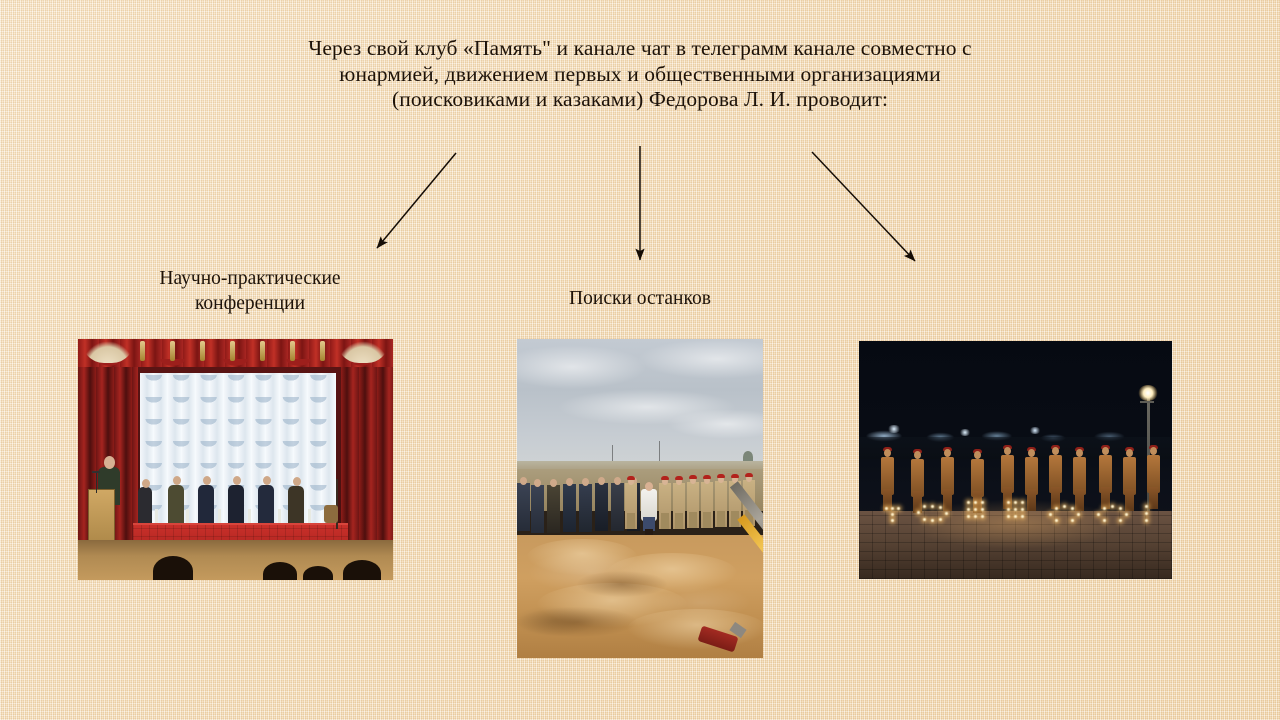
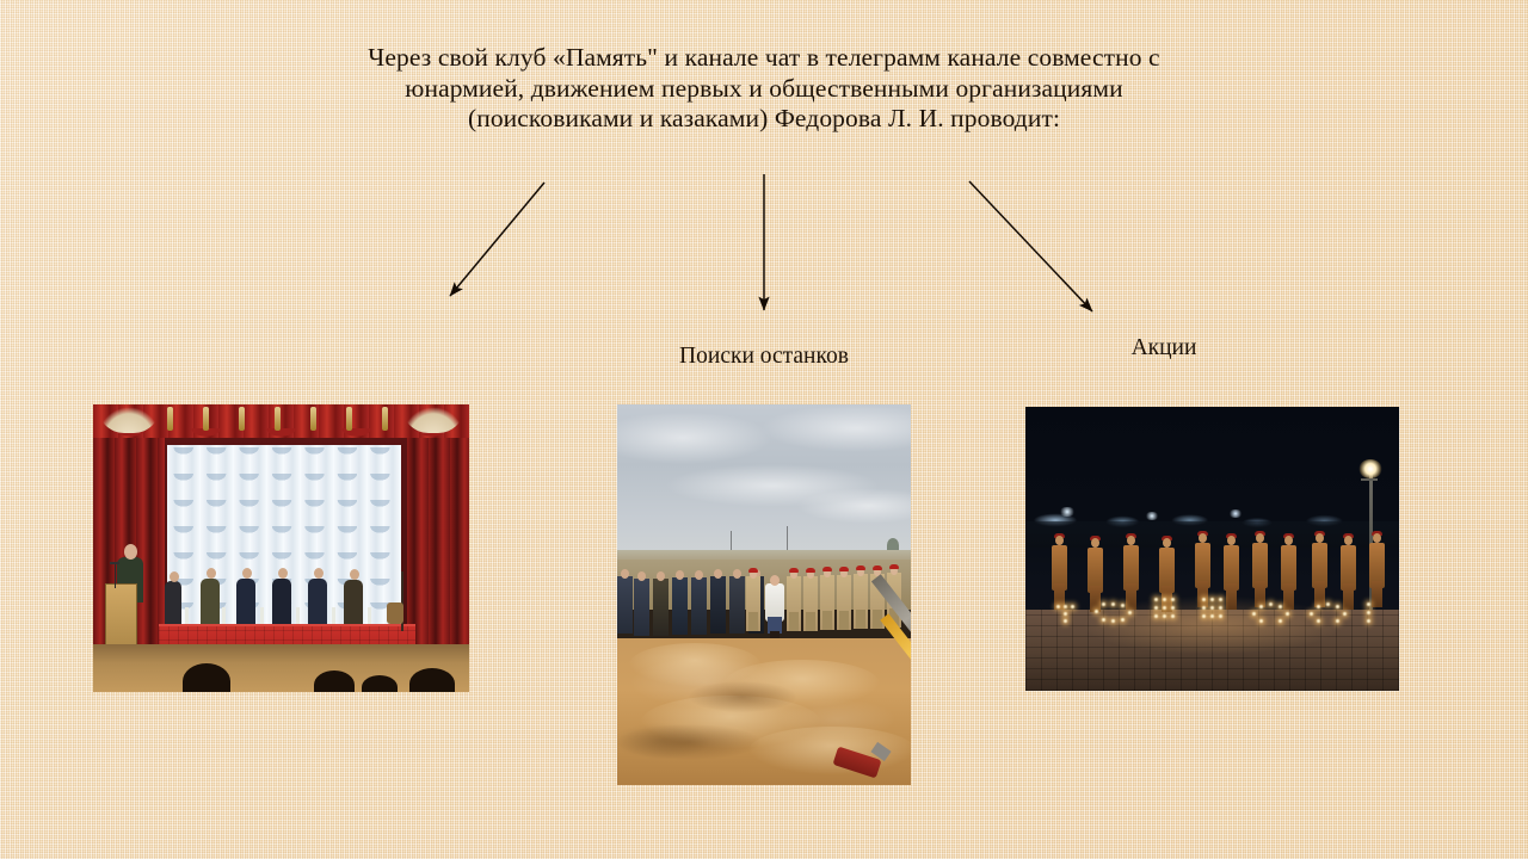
  Через свой клуб «Память" и канале чат в телеграмм канале совместно с юнармией, движением первых и общественными организациями (поисковиками и казаками) Федорова Л. И. проводит:
- Научно-практические конференции
  Поиски останков
+ Акции
